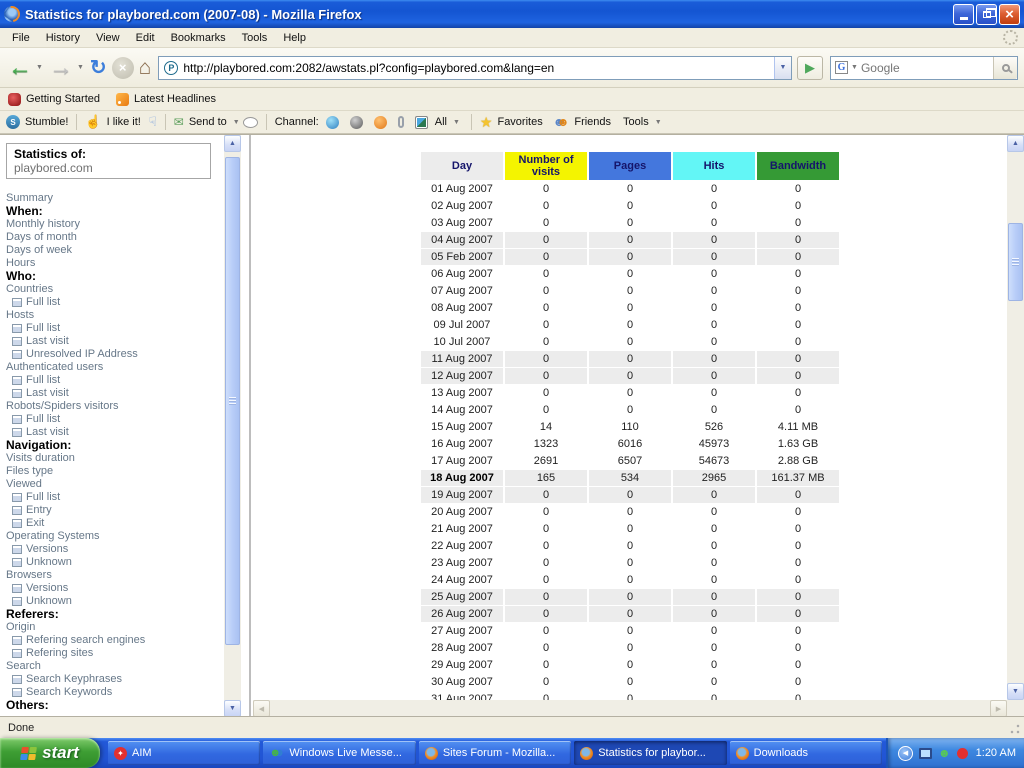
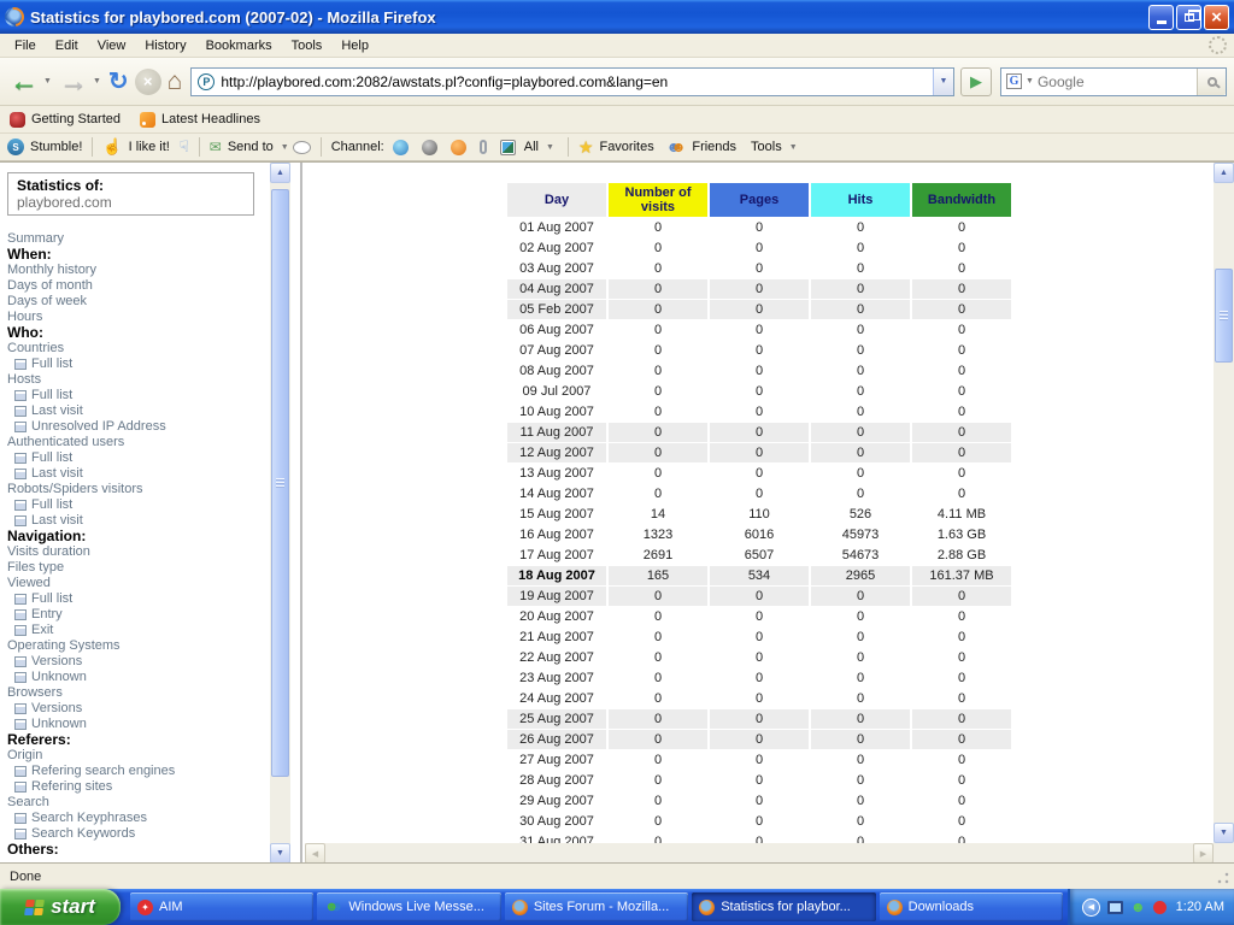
- Statistics for playbored.com (2007-08) - Mozilla Firefox
+ Statistics for playbored.com (2007-02) - Mozilla Firefox
  ×
  File
- History
+ Edit
  View
- Edit
+ History
  Bookmarks
  Tools
  Help
  ←
  →
  ↻
  ×
  ⌂
  P
  http://playbored.com:2082/awstats.pl?config=playbored.com&lang=en
  ▶
  G
  Google
  Getting Started
  Latest Headlines
  S
  Stumble!
  ☝
  I like it!
  ☟
  ✉
  Send to
  Channel:
  All
  ★
  Favorites
  ☻
  Friends
  Tools
  Statistics of:
  playbored.com
  Summary
  When:
  Monthly history
  Days of month
  Days of week
  Hours
  Who:
  Countries
  Full list
  Hosts
  Full list
  Last visit
  Unresolved IP Address
  Authenticated users
  Full list
  Last visit
  Robots/Spiders visitors
  Full list
  Last visit
  Navigation:
  Visits duration
  Files type
  Viewed
  Full list
  Entry
  Exit
  Operating Systems
  Versions
  Unknown
  Browsers
  Versions
  Unknown
  Referers:
  Origin
  Refering search engines
  Refering sites
  Search
  Search Keyphrases
  Search Keywords
  Others:
  Day	Number of visits	Pages	Hits	Bandwidth
  01 Aug 2007	0	0	0	0
  02 Aug 2007	0	0	0	0
  03 Aug 2007	0	0	0	0
  04 Aug 2007	0	0	0	0
  05 Feb 2007	0	0	0	0
  06 Aug 2007	0	0	0	0
  07 Aug 2007	0	0	0	0
  08 Aug 2007	0	0	0	0
  09 Jul 2007	0	0	0	0
- 10 Jul 2007	0	0	0	0
+ 10 Aug 2007	0	0	0	0
  11 Aug 2007	0	0	0	0
  12 Aug 2007	0	0	0	0
  13 Aug 2007	0	0	0	0
  14 Aug 2007	0	0	0	0
  15 Aug 2007	14	110	526	4.11 MB
  16 Aug 2007	1323	6016	45973	1.63 GB
  17 Aug 2007	2691	6507	54673	2.88 GB
  18 Aug 2007	165	534	2965	161.37 MB
  19 Aug 2007	0	0	0	0
  20 Aug 2007	0	0	0	0
  21 Aug 2007	0	0	0	0
  22 Aug 2007	0	0	0	0
  23 Aug 2007	0	0	0	0
  24 Aug 2007	0	0	0	0
  25 Aug 2007	0	0	0	0
  26 Aug 2007	0	0	0	0
  27 Aug 2007	0	0	0	0
  28 Aug 2007	0	0	0	0
  29 Aug 2007	0	0	0	0
  30 Aug 2007	0	0	0	0
  31 Aug 2007	0	0	0	0
  Done
  start
  ✦
  AIM
  ☻
  Windows Live Messe...
  Sites Forum - Mozilla...
  Statistics for playbor...
  Downloads
  ☻
  1:20 AM
